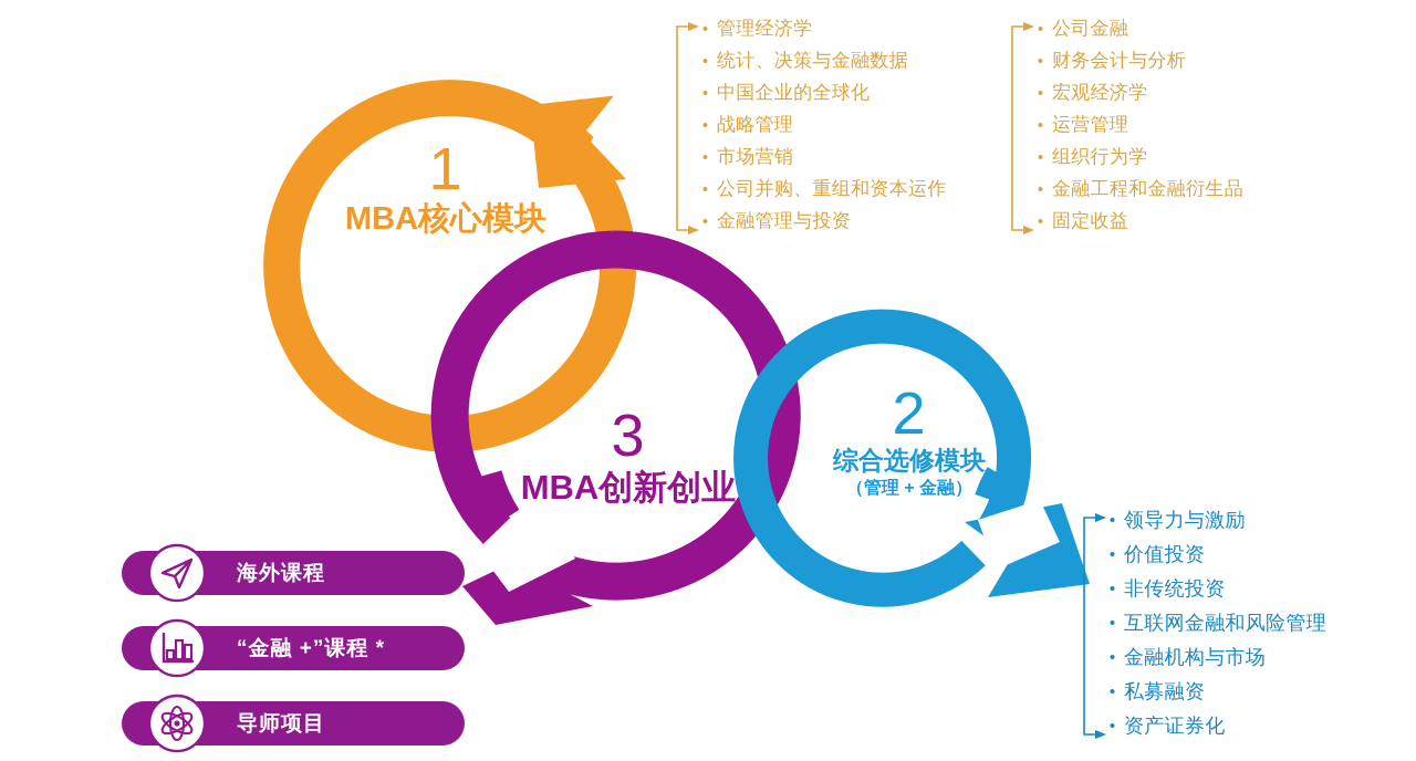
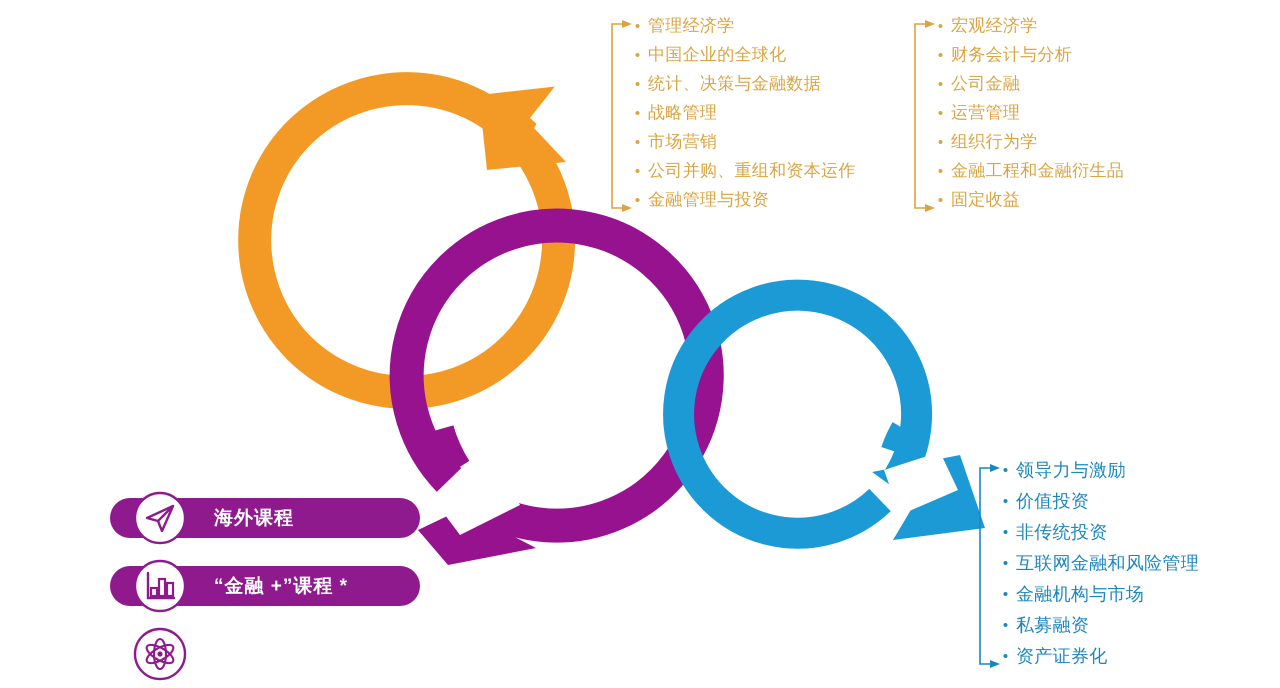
- 1
- MBA核心模块
- 2
- 综合选修模块
- （管理 + 金融）
- 3
- MBA创新创业
  •
  管理经济学
  •
- 统计、决策与金融数据
+ 中国企业的全球化
  •
- 中国企业的全球化
+ 统计、决策与金融数据
  •
  战略管理
  •
  市场营销
  •
  公司并购、重组和资本运作
  •
  金融管理与投资
  •
- 公司金融
+ 宏观经济学
  •
  财务会计与分析
  •
- 宏观经济学
+ 公司金融
  •
  运营管理
  •
  组织行为学
  •
  金融工程和金融衍生品
  •
  固定收益
  •
  领导力与激励
  •
  价值投资
  •
  非传统投资
  •
  互联网金融和风险管理
  •
  金融机构与市场
  •
  私募融资
  •
  资产证券化
  海外课程
  “金融 +”课程 *
- 导师项目
